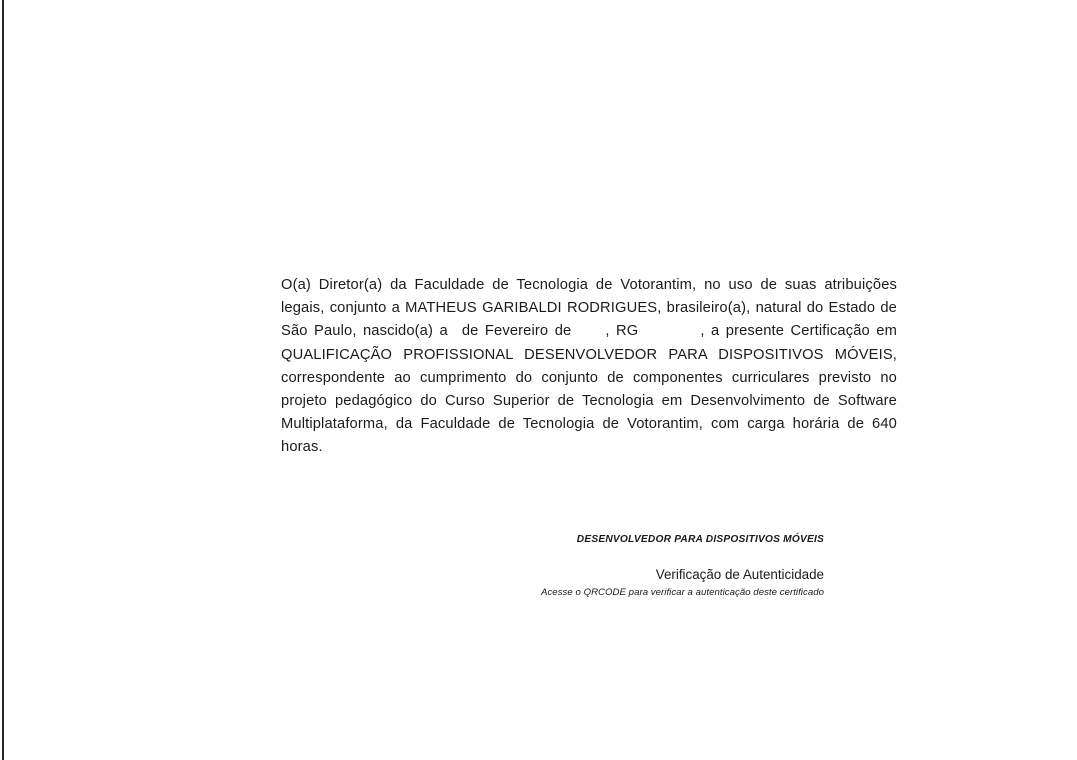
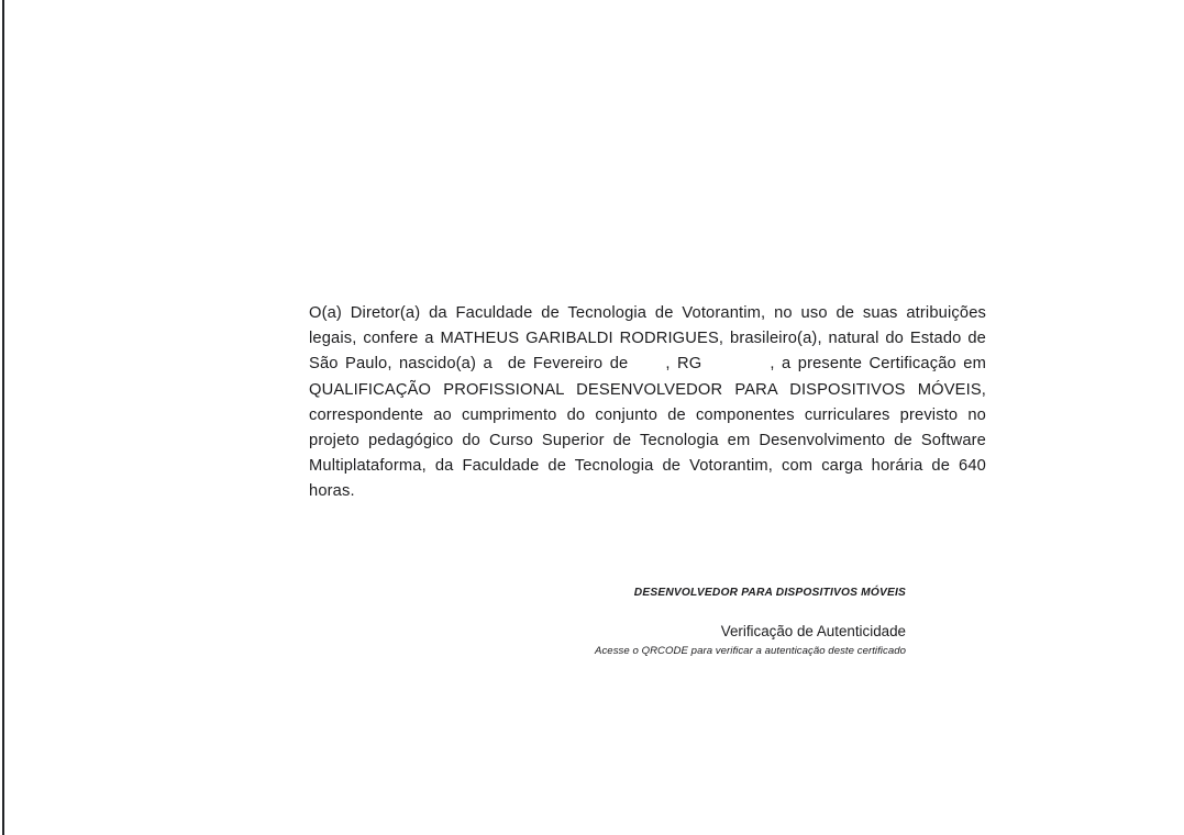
- O(a) Diretor(a) da Faculdade de Tecnologia de Votorantim, no uso de suas atribuições legais, conjunto a MATHEUS GARIBALDI RODRIGUES, brasileiro(a), natural do Estado de São Paulo, nascido(a) a de Fevereiro de , RG , a presente Certificação em QUALIFICAÇÃO PROFISSIONAL DESENVOLVEDOR PARA DISPOSITIVOS MÓVEIS, correspondente ao cumprimento do conjunto de componentes curriculares previsto no projeto pedagógico do Curso Superior de Tecnologia em Desenvolvimento de Software Multiplataforma, da Faculdade de Tecnologia de Votorantim, com carga horária de 640 horas.
+ O(a) Diretor(a) da Faculdade de Tecnologia de Votorantim, no uso de suas atribuições legais, confere a MATHEUS GARIBALDI RODRIGUES, brasileiro(a), natural do Estado de São Paulo, nascido(a) a de Fevereiro de , RG , a presente Certificação em QUALIFICAÇÃO PROFISSIONAL DESENVOLVEDOR PARA DISPOSITIVOS MÓVEIS, correspondente ao cumprimento do conjunto de componentes curriculares previsto no projeto pedagógico do Curso Superior de Tecnologia em Desenvolvimento de Software Multiplataforma, da Faculdade de Tecnologia de Votorantim, com carga horária de 640 horas.
  DESENVOLVEDOR PARA DISPOSITIVOS MÓVEIS
  Verificação de Autenticidade
  Acesse o QRCODE para verificar a autenticação deste certificado
